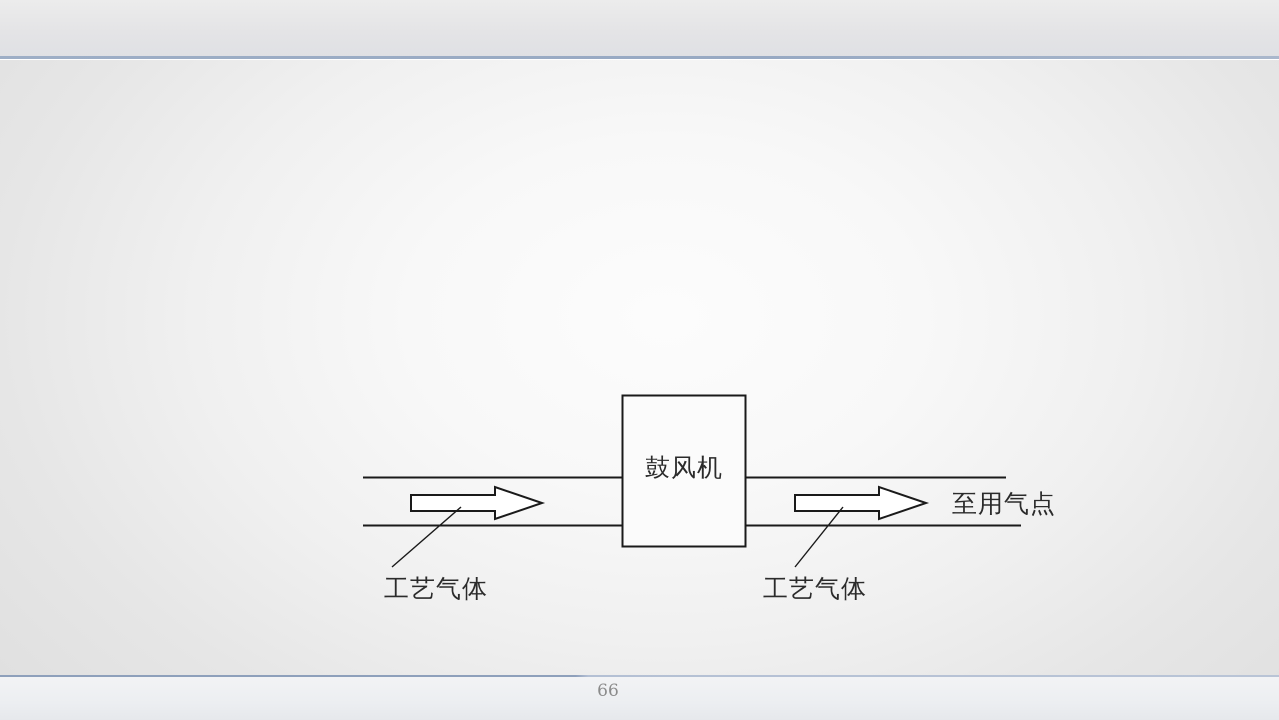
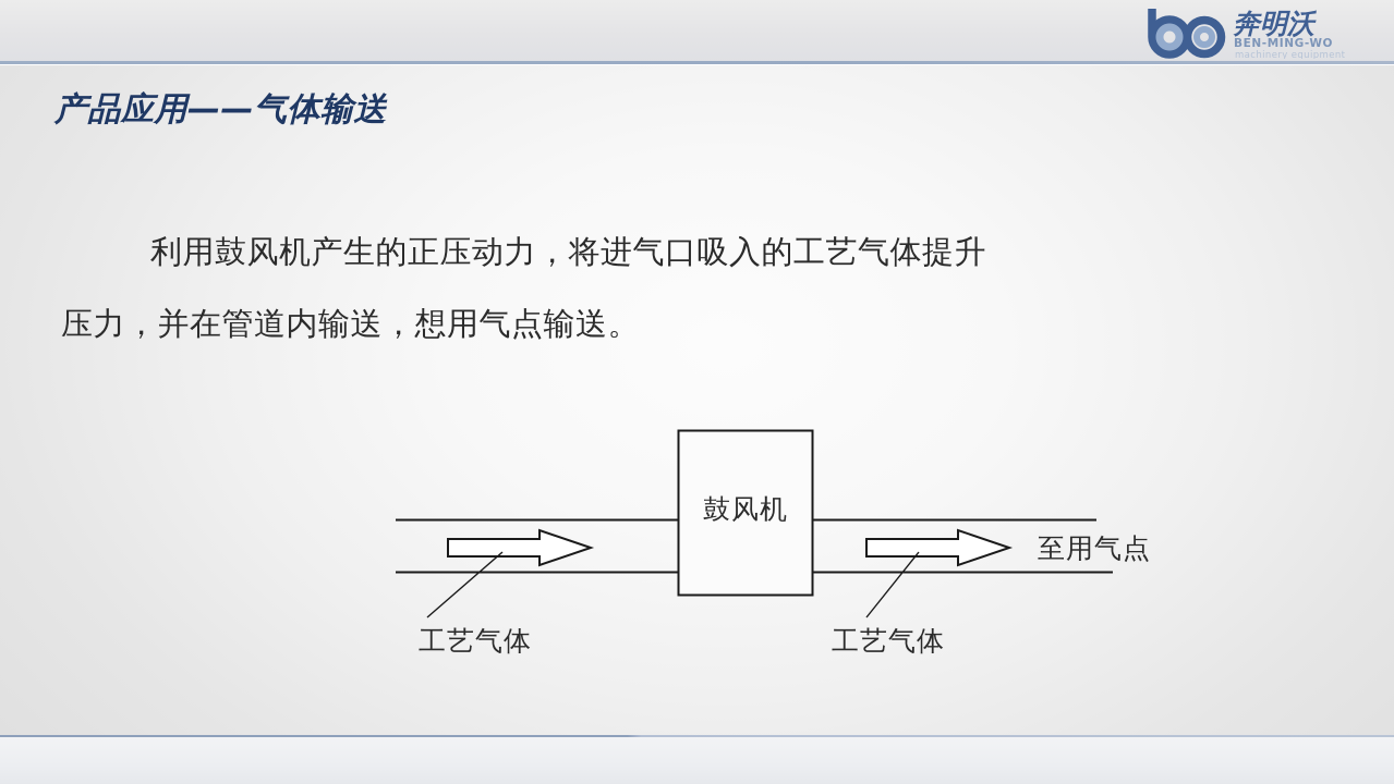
+ 奔明沃
+ BEN-MING-WO
+ machinery equipment
+ 产品应用——气体输送
+ 利用鼓风机产生的正压动力，将进气口吸入的工艺气体提升
+ 压力，并在管道内输送，想用气点输送。
  鼓风机
  工艺气体
  工艺气体
  至用气点
- 66
